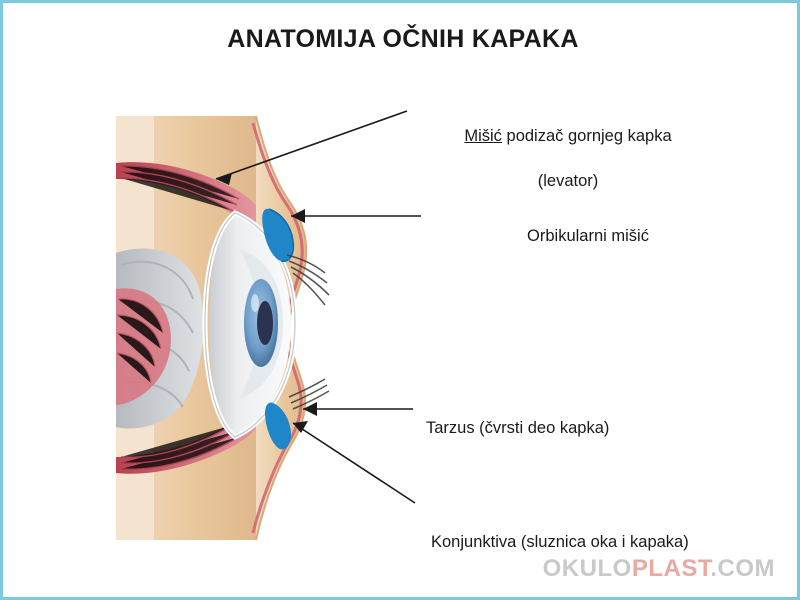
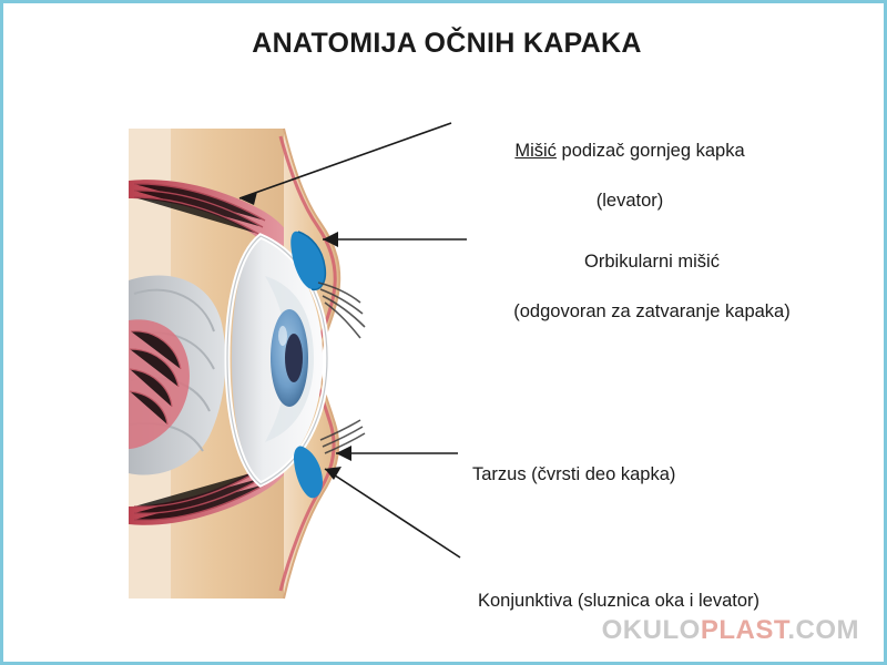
  ANATOMIJA OČNIH KAPAKA
  Mišić podizač gornjeg kapka
  (levator)
  Orbikularni mišić
+ (odgovoran za zatvaranje kapaka)
  Tarzus (čvrsti deo kapka)
- Konjunktiva (sluznica oka i kapaka)
+ Konjunktiva (sluznica oka i levator)
  OKULOPLAST.COM
